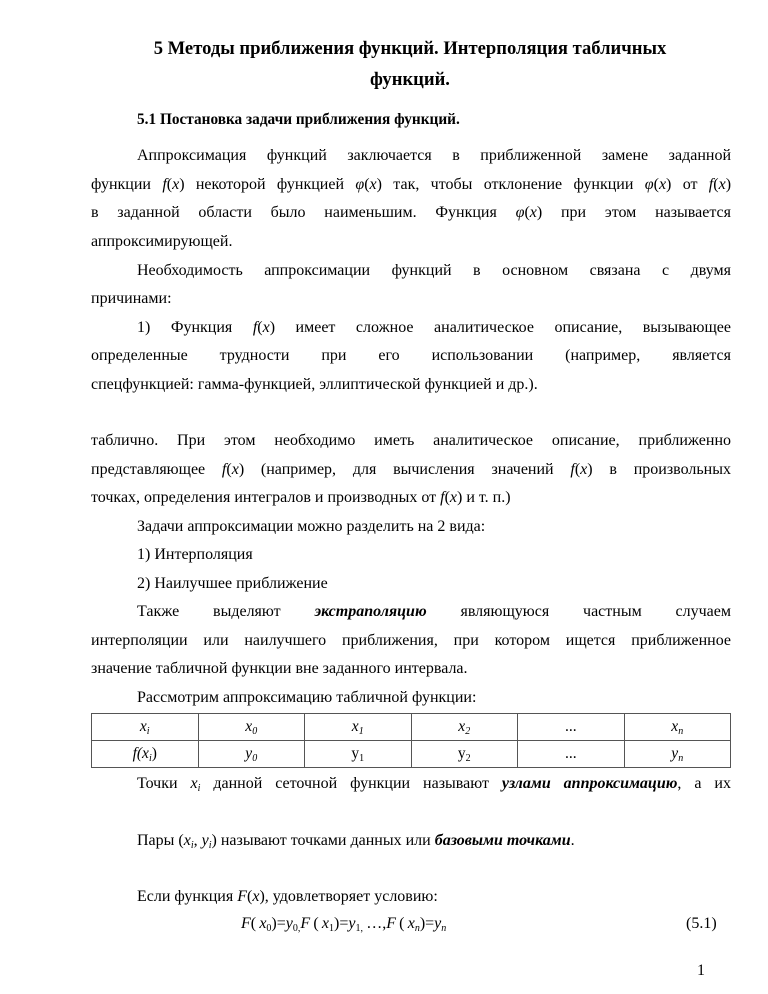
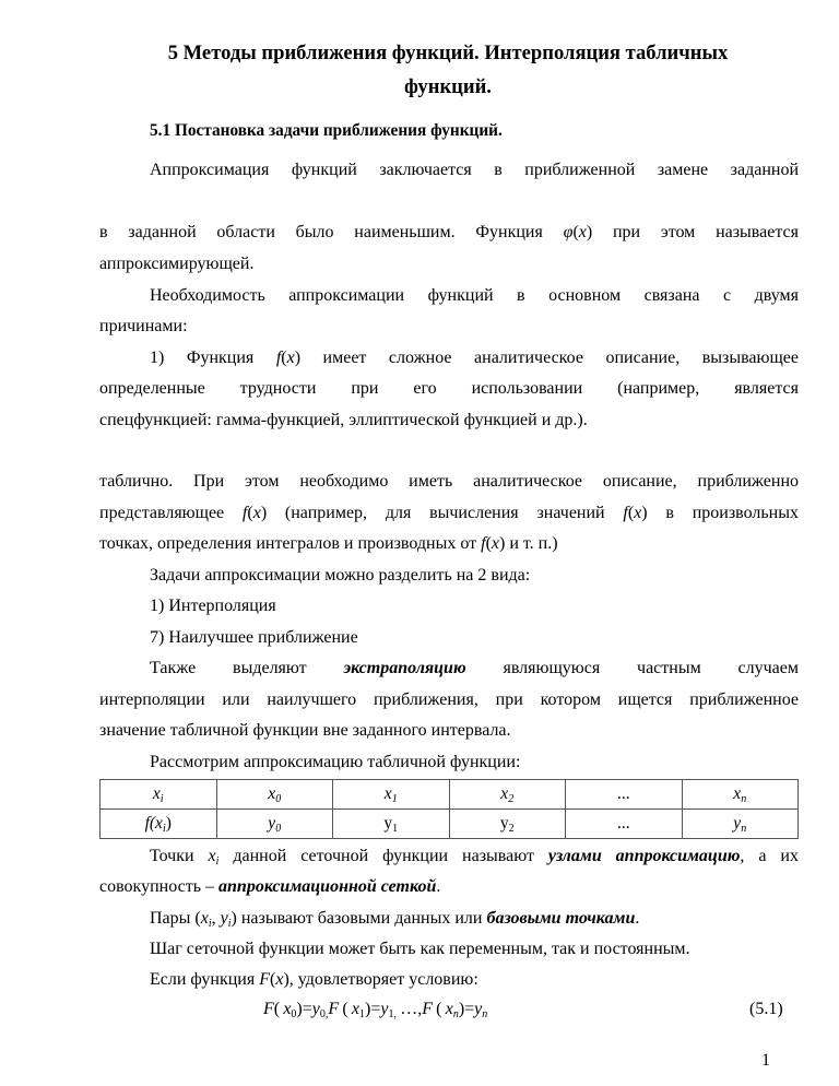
  5 Методы приближения функций. Интерполяция табличных
  функций.
  5.1 Постановка задачи приближения функций.
  Аппроксимация функций заключается в приближенной замене заданной
- функции f(x) некоторой функцией φ(x) так, чтобы отклонение функции φ(x) от f(x)
  в заданной области было наименьшим. Функция φ(x) при этом называется
  аппроксимирующей.
  Необходимость аппроксимации функций в основном связана с двумя
  причинами:
  1) Функция f(x) имеет сложное аналитическое описание, вызывающее
  определенные трудности при его использовании (например, является
  спецфункцией: гамма-функцией, эллиптической функцией и др.).
  таблично. При этом необходимо иметь аналитическое описание, приближенно
  представляющее f(x) (например, для вычисления значений f(x) в произвольных
  точках, определения интегралов и производных от f(x) и т. п.)
  Задачи аппроксимации можно разделить на 2 вида:
  1) Интерполяция
- 2) Наилучшее приближение
+ 7) Наилучшее приближение
  Также выделяют экстраполяцию являющуюся частным случаем
  интерполяции или наилучшего приближения, при котором ищется приближенное
  значение табличной функции вне заданного интервала.
  Рассмотрим аппроксимацию табличной функции:
  xi	x0	x1	x2	...	xn
  f(xi)	y0	y1	y2	...	yn
  Точки xi данной сеточной функции называют узлами аппроксимацию, а их
+ совокупность – аппроксимационной сеткой.
- Пары (xi, yi) называют точками данных или базовыми точками.
+ Пары (xi, yi) называют базовыми данных или базовыми точками.
+ Шаг сеточной функции может быть как переменным, так и постоянным.
  Если функция F(x), удовлетворяет условию:
  F( x0)=y0,F ( x1)=y1, …,F ( xn)=yn
  (5.1)
  1
